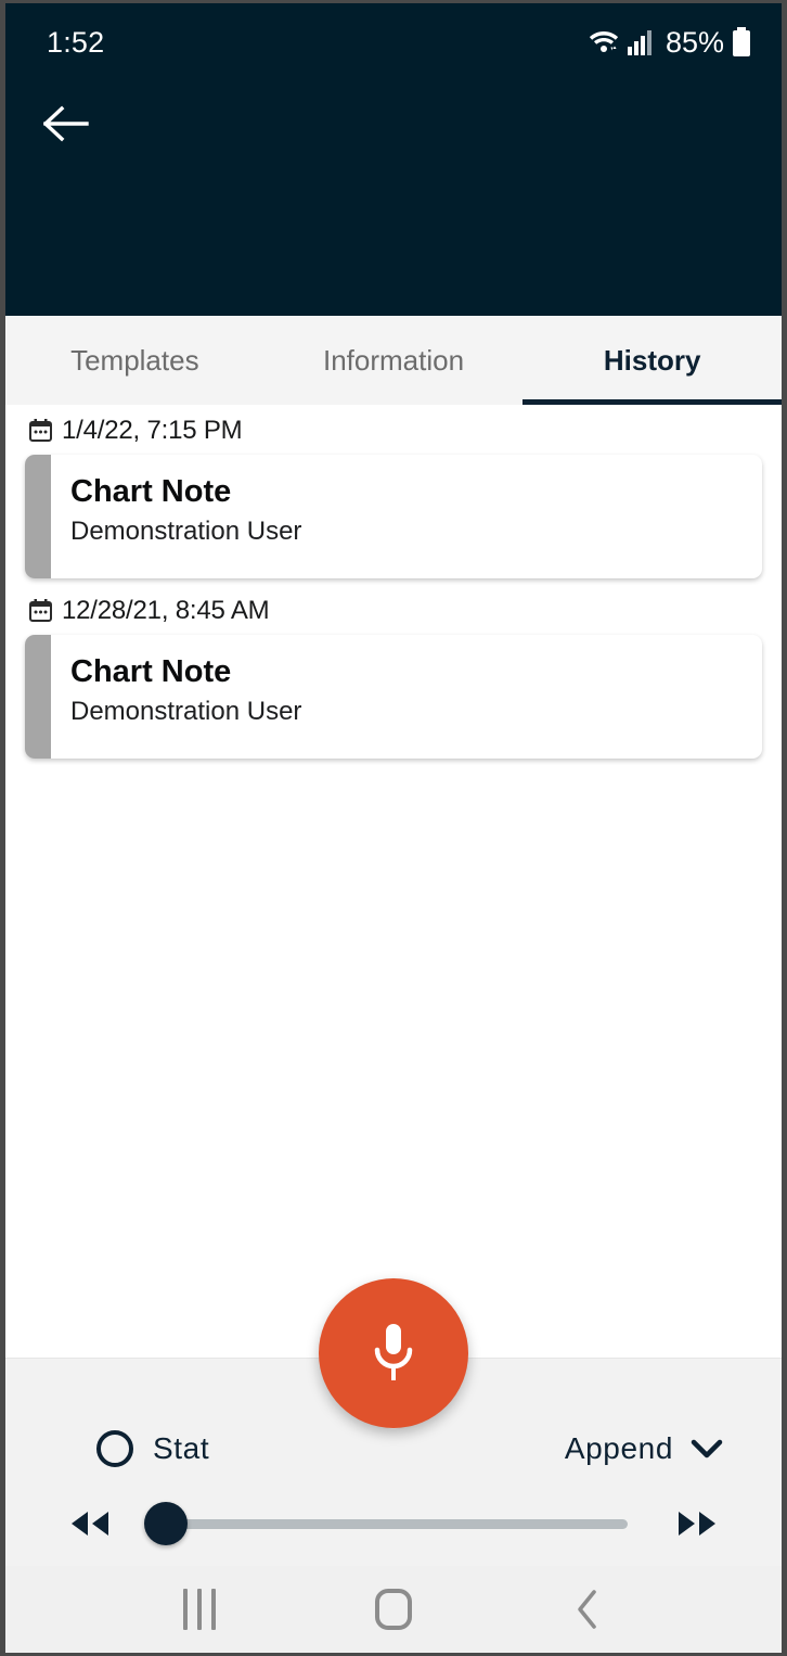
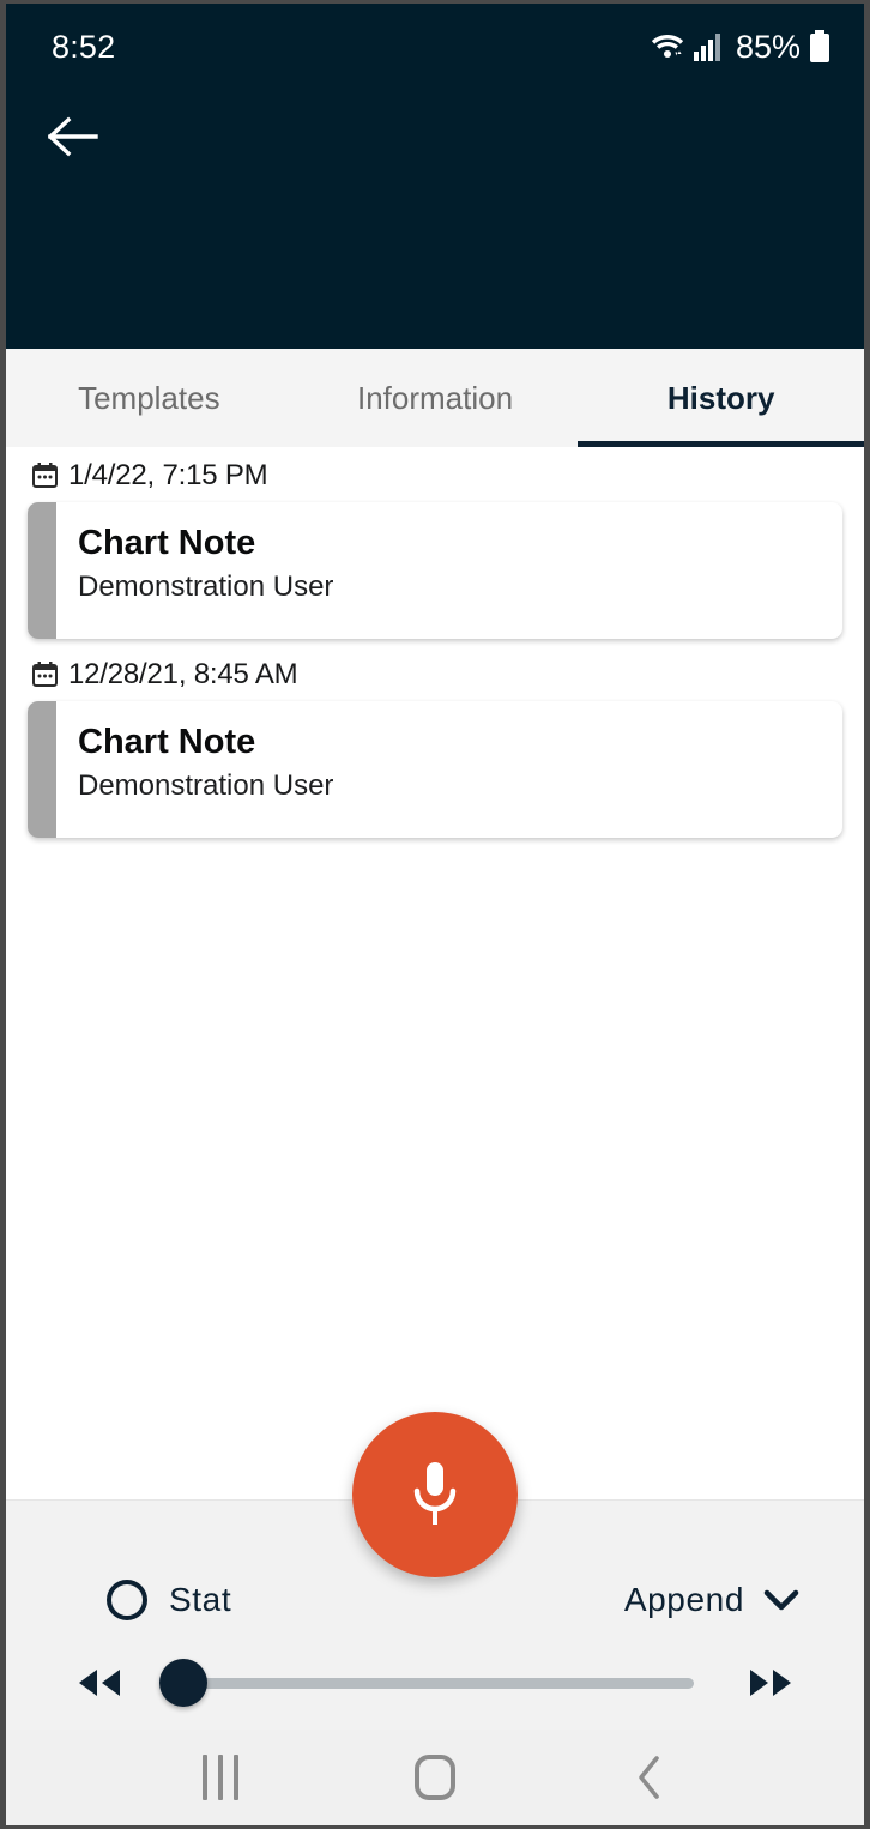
- 1:52
+ 8:52
  85%
  Templates
  Information
  History
  1/4/22, 7:15 PM
  Chart Note
  Demonstration User
  12/28/21, 8:45 AM
  Chart Note
  Demonstration User
  Stat
  Append
